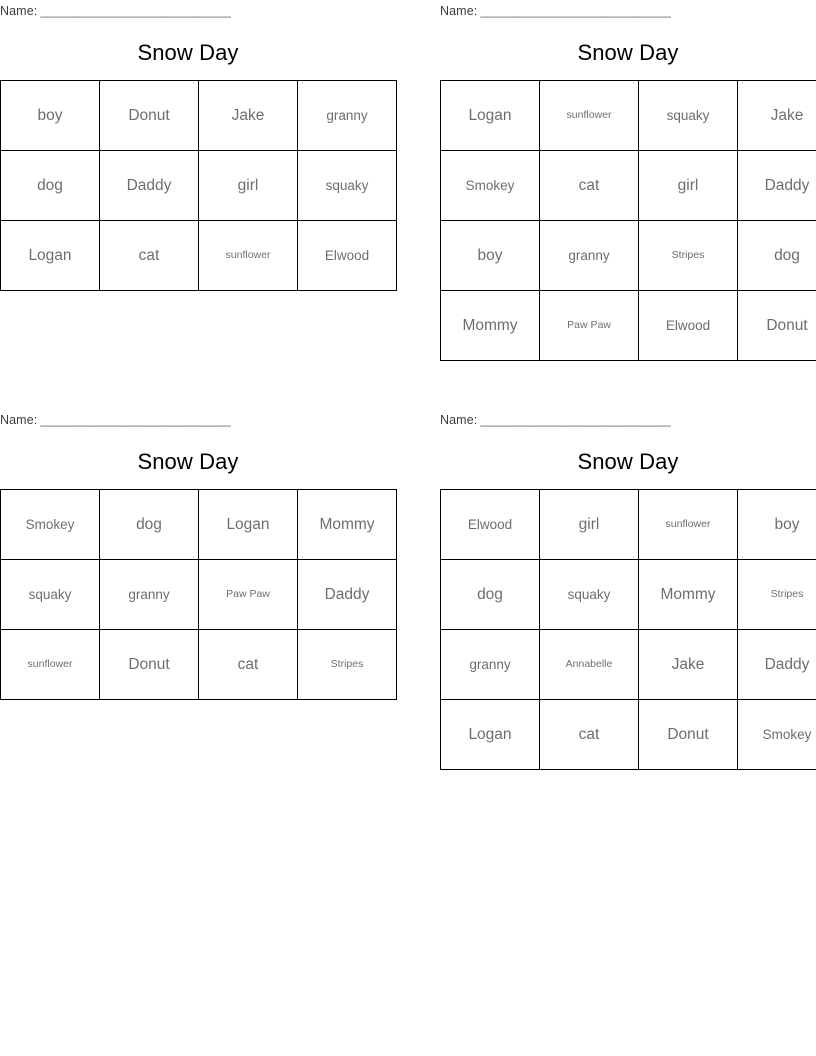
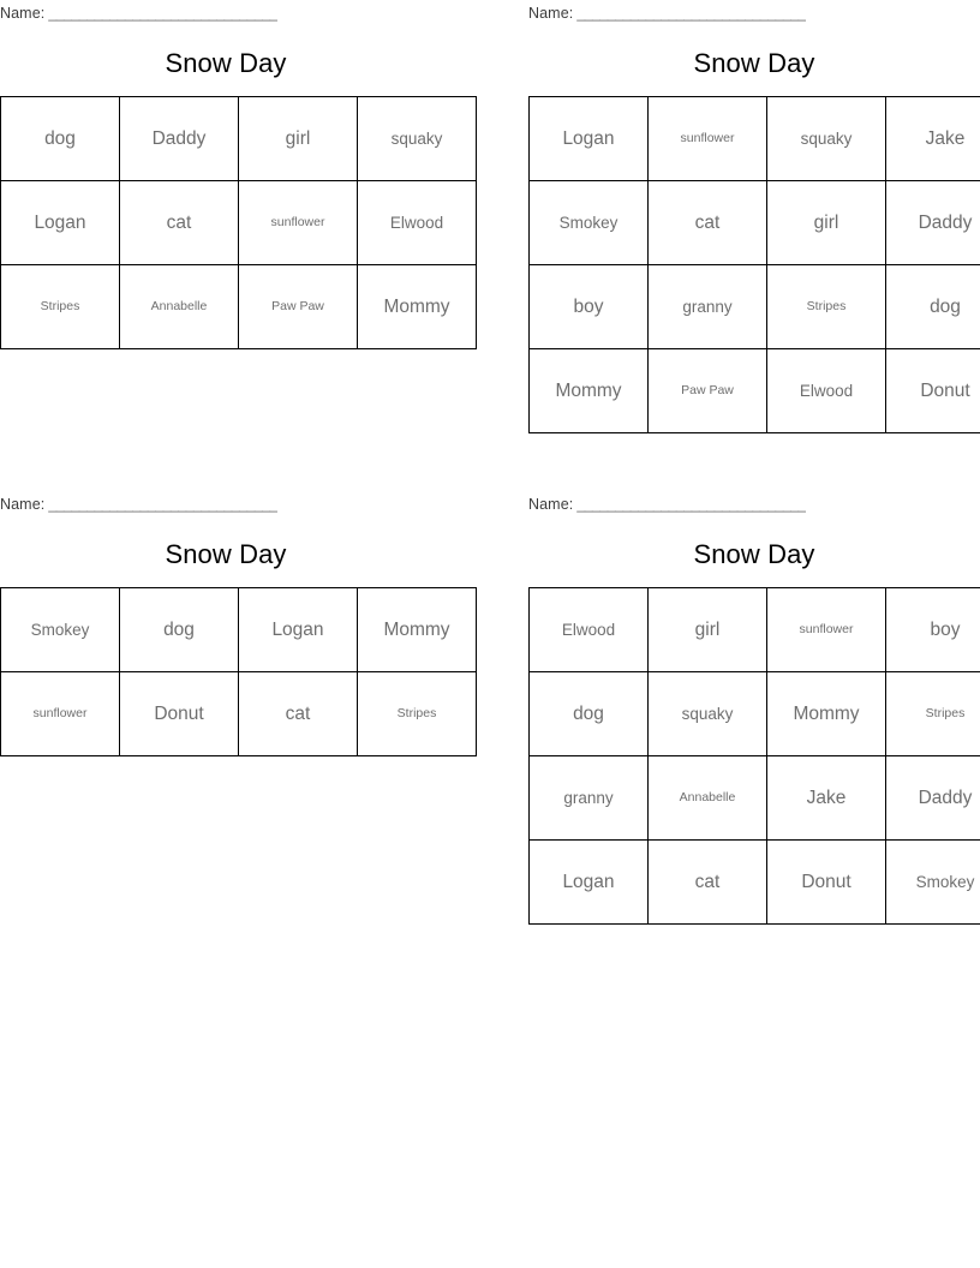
  Name:
  ______________________________
  Snow Day
- boy	Donut	Jake	granny
  dog	Daddy	girl	squaky
  Logan	cat	sunflower	Elwood
+ Stripes	Annabelle	Paw Paw	Mommy
  Name:
  ______________________________
  Snow Day
  Logan	sunflower	squaky	Jake
  Smokey	cat	girl	Daddy
  boy	granny	Stripes	dog
  Mommy	Paw Paw	Elwood	Donut
  Name:
  ______________________________
  Snow Day
  Smokey	dog	Logan	Mommy
- squaky	granny	Paw Paw	Daddy
  sunflower	Donut	cat	Stripes
  Name:
  ______________________________
  Snow Day
  Elwood	girl	sunflower	boy
  dog	squaky	Mommy	Stripes
  granny	Annabelle	Jake	Daddy
  Logan	cat	Donut	Smokey
